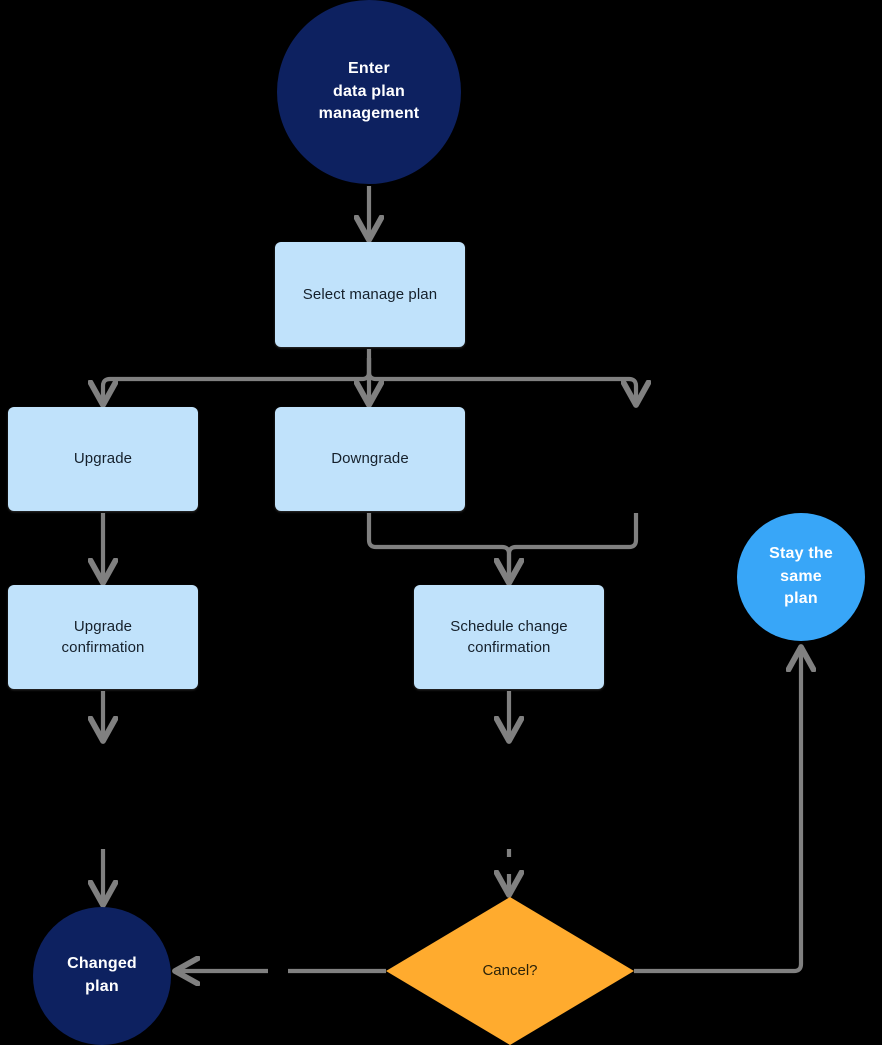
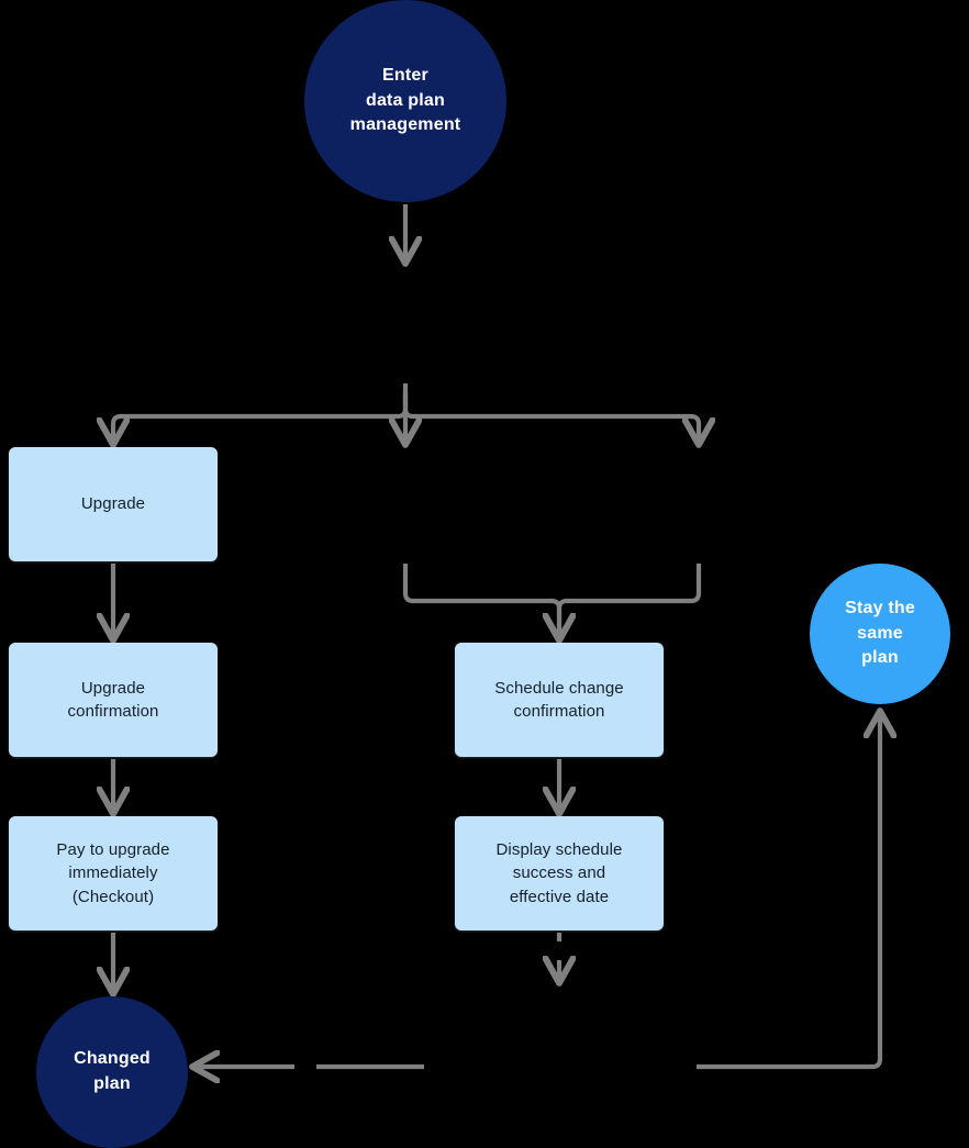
  Enter
  data plan
  management
- Select manage plan
  Upgrade
- Downgrade
  Upgrade
  confirmation
  Schedule change
  confirmation
+ Pay to upgrade
+ immediately
+ (Checkout)
+ Display schedule
+ success and
+ effective date
  Stay the
  same
  plan
  Changed
  plan
- Cancel?
